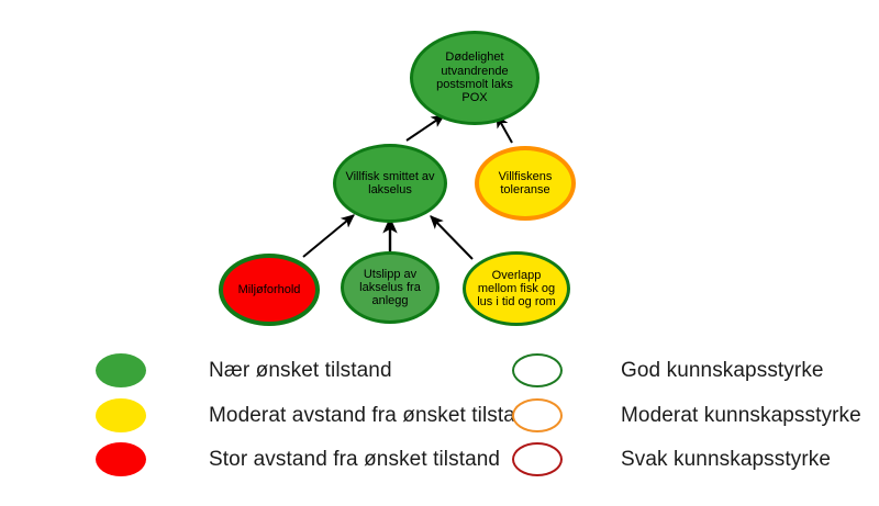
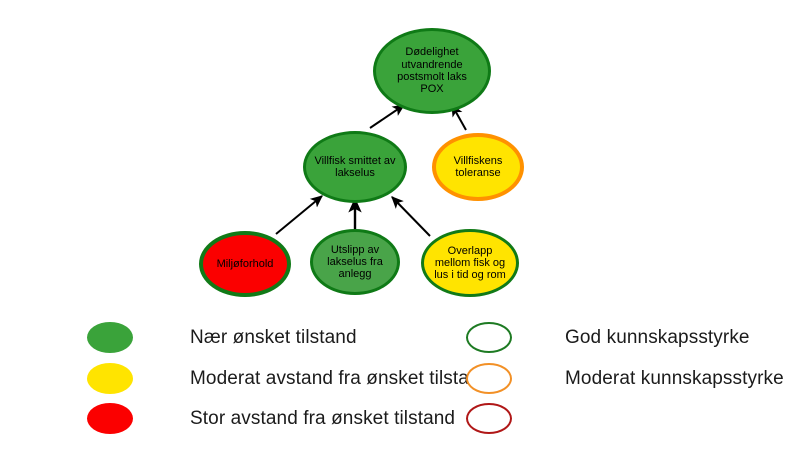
  Dødelighet
  utvandrende
  postsmolt laks
  POX
  Villfisk smittet av
  lakselus
  Villfiskens
  toleranse
  Miljøforhold
  Utslipp av
  lakselus fra
  anlegg
  Overlapp
  mellom fisk og
  lus i tid og rom
  Nær ønsket tilstand
  Moderat avstand fra ønsket tilsta
  Stor avstand fra ønsket tilstand
  God kunnskapsstyrke
  Moderat kunnskapsstyrke
- Svak kunnskapsstyrke
